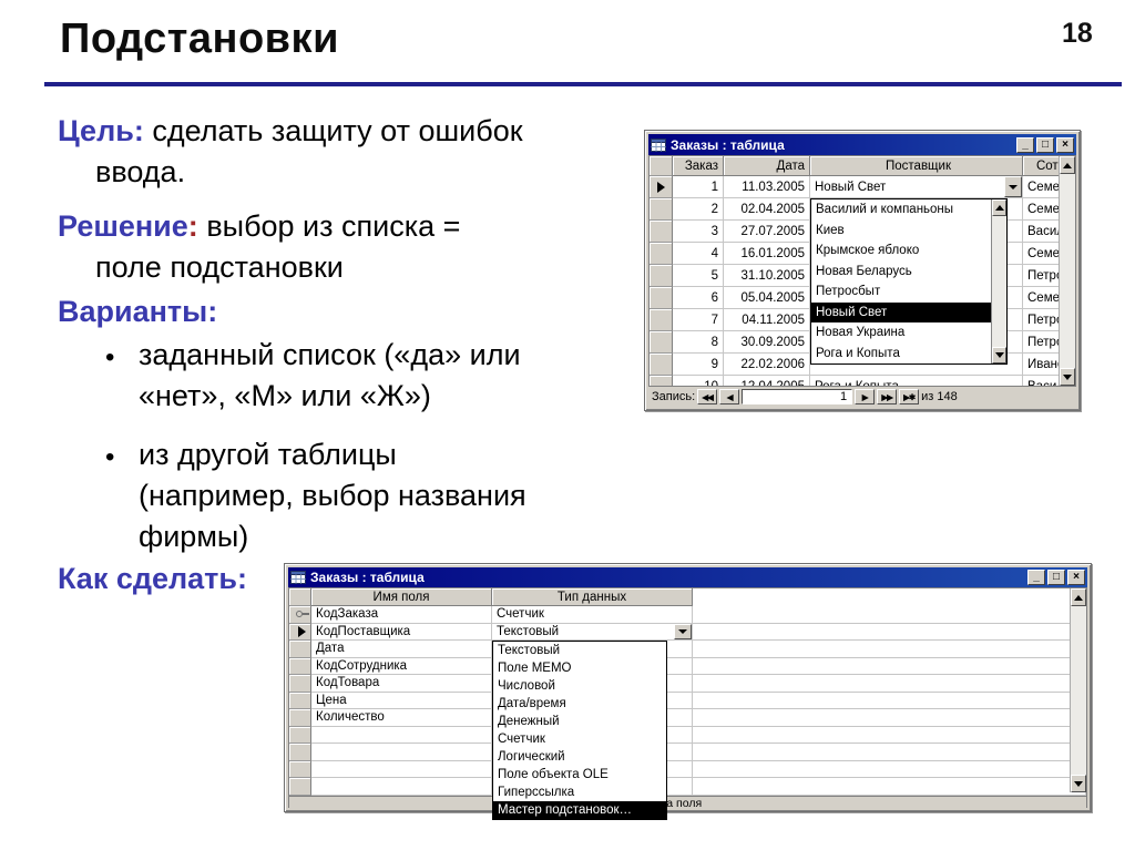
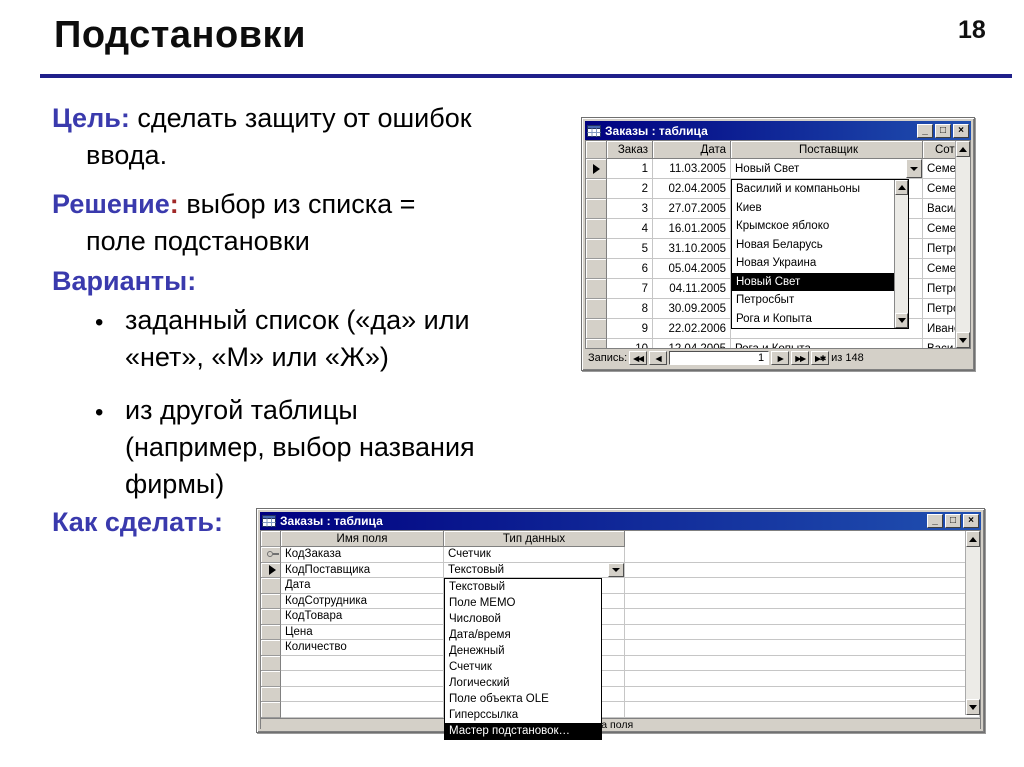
  18
  Подстановки
  Цель: сделать защиту от ошибок
  ввода.
  Решение: выбор из списка =
  поле подстановки
  Варианты:
  •
  заданный список («да» или
  «нет», «М» или «Ж»)
  •
  из другой таблицы
  (например, выбор названия
  фирмы)
  Как сделать:
  Заказы : таблица
  _
  □
  ×
  Заказ
  Дата
  Поставщик
  Сот
  1
  11.03.2005
  Новый Свет
  Семе
  2
  02.04.2005
  Семе
  3
  27.07.2005
  4
  16.01.2005
  Семе
  5
  31.10.2005
  6
  05.04.2005
  Семе
  7
  04.11.2005
  8
  30.09.2005
  9
  22.02.2006
  Василий и компаньоны
  Киев
  Крымское яблоко
  Новая Беларусь
- Петросбыт
+ Новая Украина
  Новый Свет
- Новая Украина
+ Петросбыт
  Рога и Копыта
  Запись:
  ◀◀
  ◀
  1
  ▶
  ▶▶
  ▶✱
  из 148
  Заказы : таблица
  _
  □
  ×
  Имя поля
  Тип данных
  КодЗаказа
  Счетчик
  КодПоставщика
  Текстовый
  Дата
  КодСотрудника
  КодТовара
  Цена
  Количество
  Текстовый
  Поле MEMO
  Числовой
  Дата/время
  Денежный
  Счетчик
  Логический
  Поле объекта OLE
  Гиперссылка
  Мастер подстановок…
